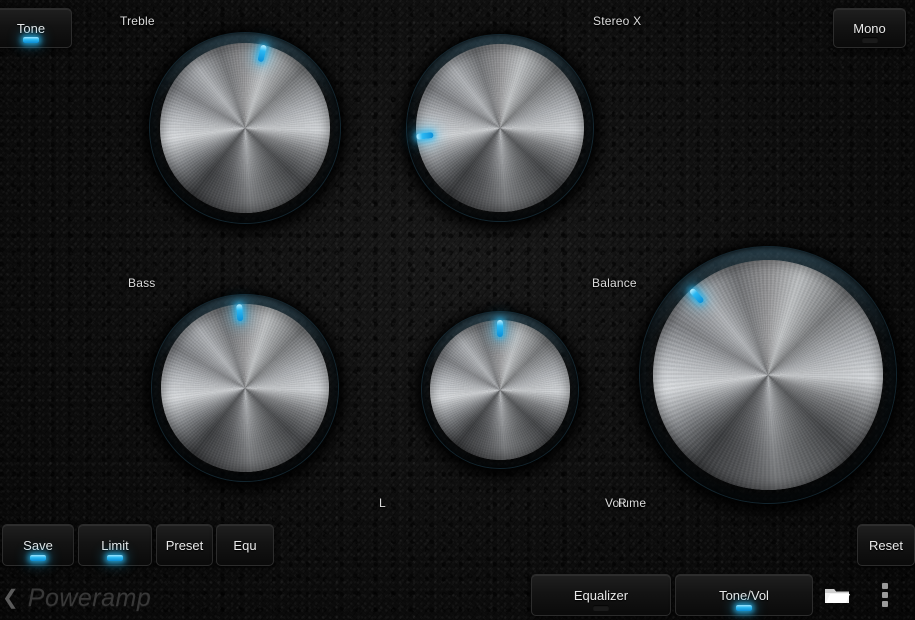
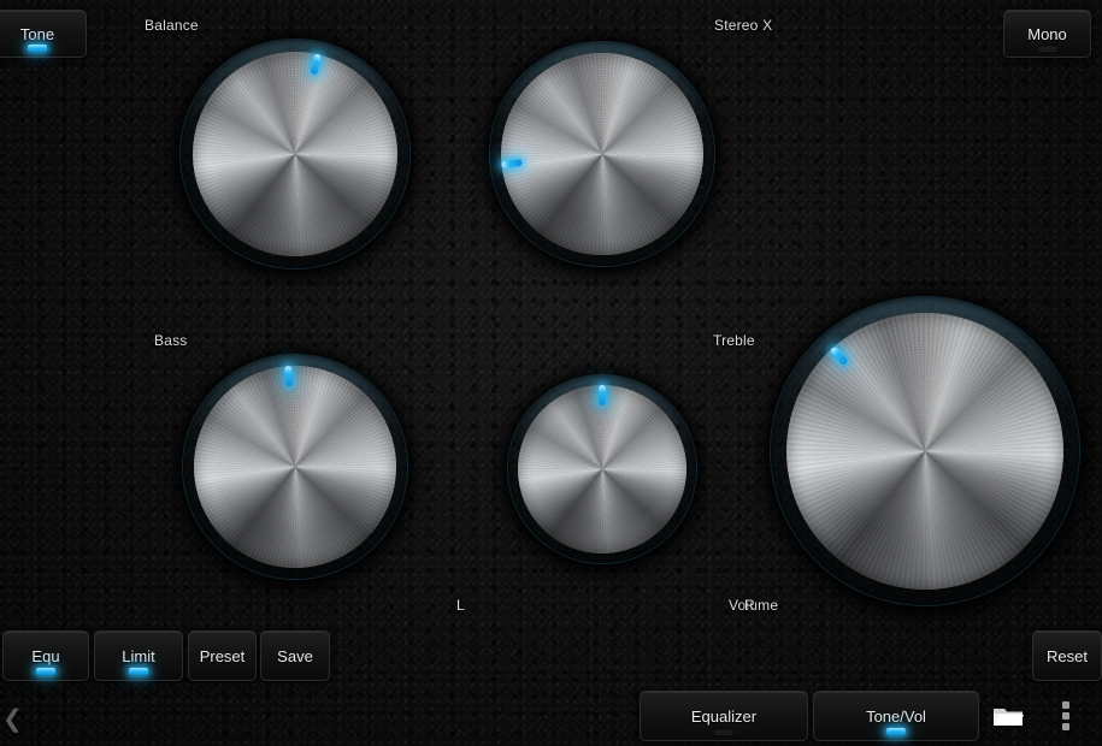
  Tone
  Mono
- Treble
+ Balance
  Stereo X
  Bass
- Balance
+ Treble
  L
  Volume
  R
- Save
+ Equ
  Limit
  Preset
- Equ
+ Save
  Reset
  Equalizer
  Tone/Vol
  ❮
- Poweramp
